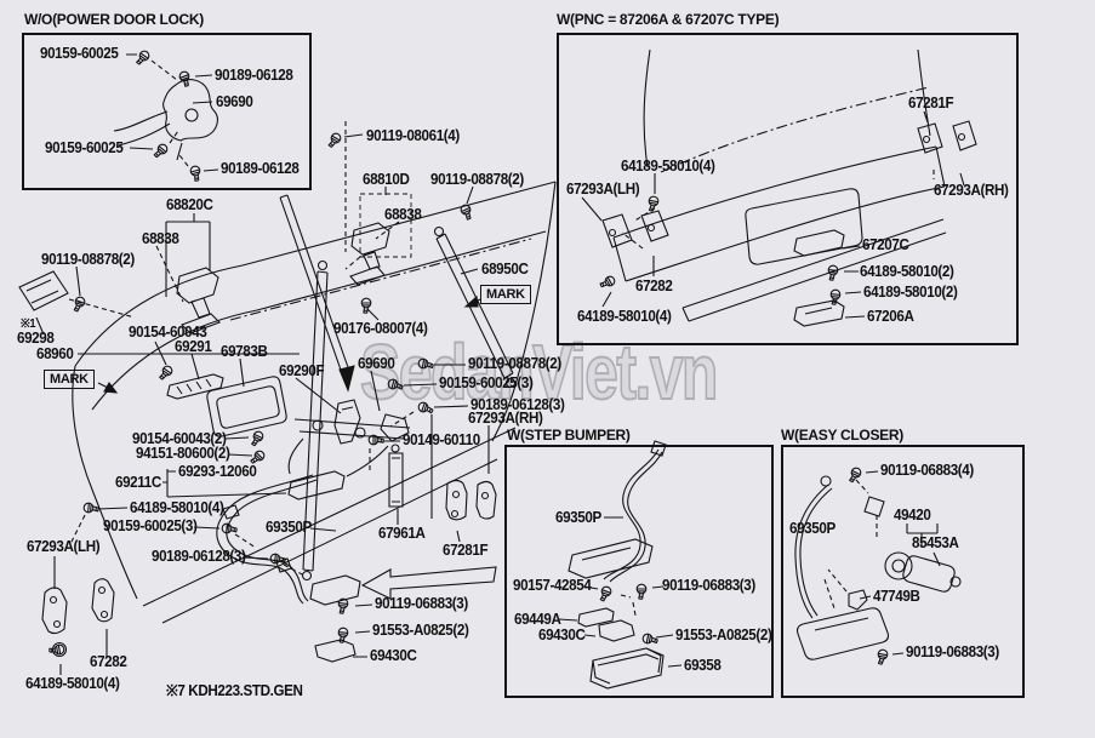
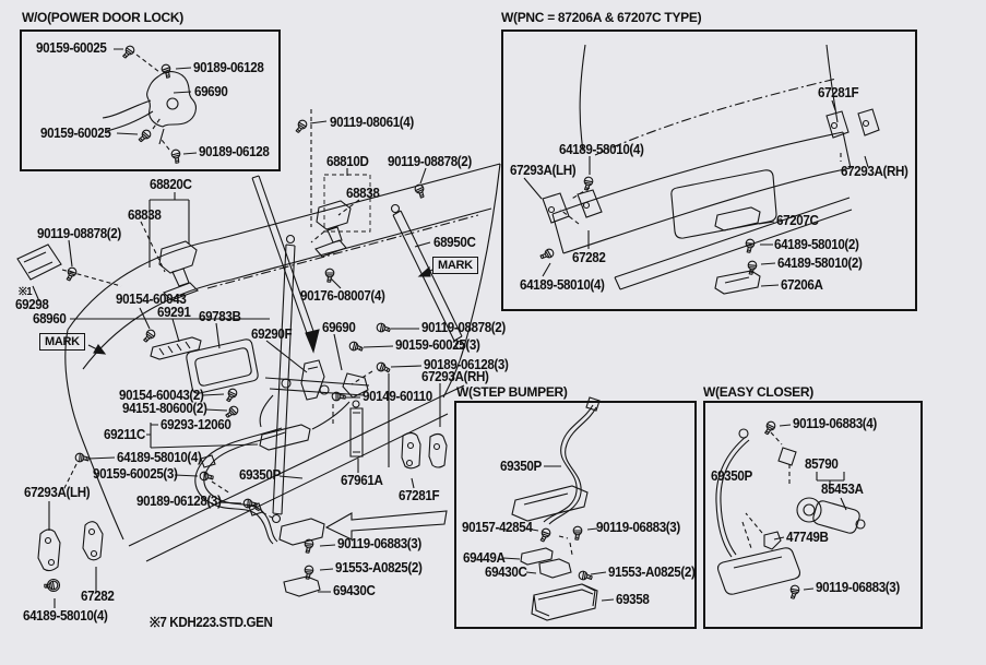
- SedanViet.vn
  W/O(POWER DOOR LOCK)
  W(PNC = 87206A & 67207C TYPE)
  W(STEP BUMPER)
  W(EASY CLOSER)
  MARK
  MARK
  90159-60025
  90189-06128
  69690
  90159-60025
  90189-06128
  67281F
  64189-58010(4)
  67293A(LH)
  67293A(RH)
  67207C
  64189-58010(2)
  67282
  64189-58010(2)
  64189-58010(4)
  67206A
  90119-08061(4)
  68810D
  90119-08878(2)
  68820C
  68838
  68838
  68950C
  90119-08878(2)
  ※1
  69298
  68960
  90154-60043
  69291
  69783B
  69290F
  69690
  90176-08007(4)
  90119-08878(2)
  90159-60025(3)
  90189-06128(3)
  67293A(RH)
  90149-60110
  90154-60043(2)
  94151-80600(2)
  69293-12060
  69211C
  64189-58010(4)
  90159-60025(3)
  69350P
  67961A
  67281F
  90189-06128(3)
  67293A(LH)
  90119-06883(3)
  91553-A0825(2)
  69430C
  67282
  64189-58010(4)
  ※7 KDH223.STD.GEN
  69350P
  90157-42854
  90119-06883(3)
  69449A
  69430C
  91553-A0825(2)
  69358
  90119-06883(4)
- 49420
+ 85790
  69350P
  85453A
  47749B
  90119-06883(3)
